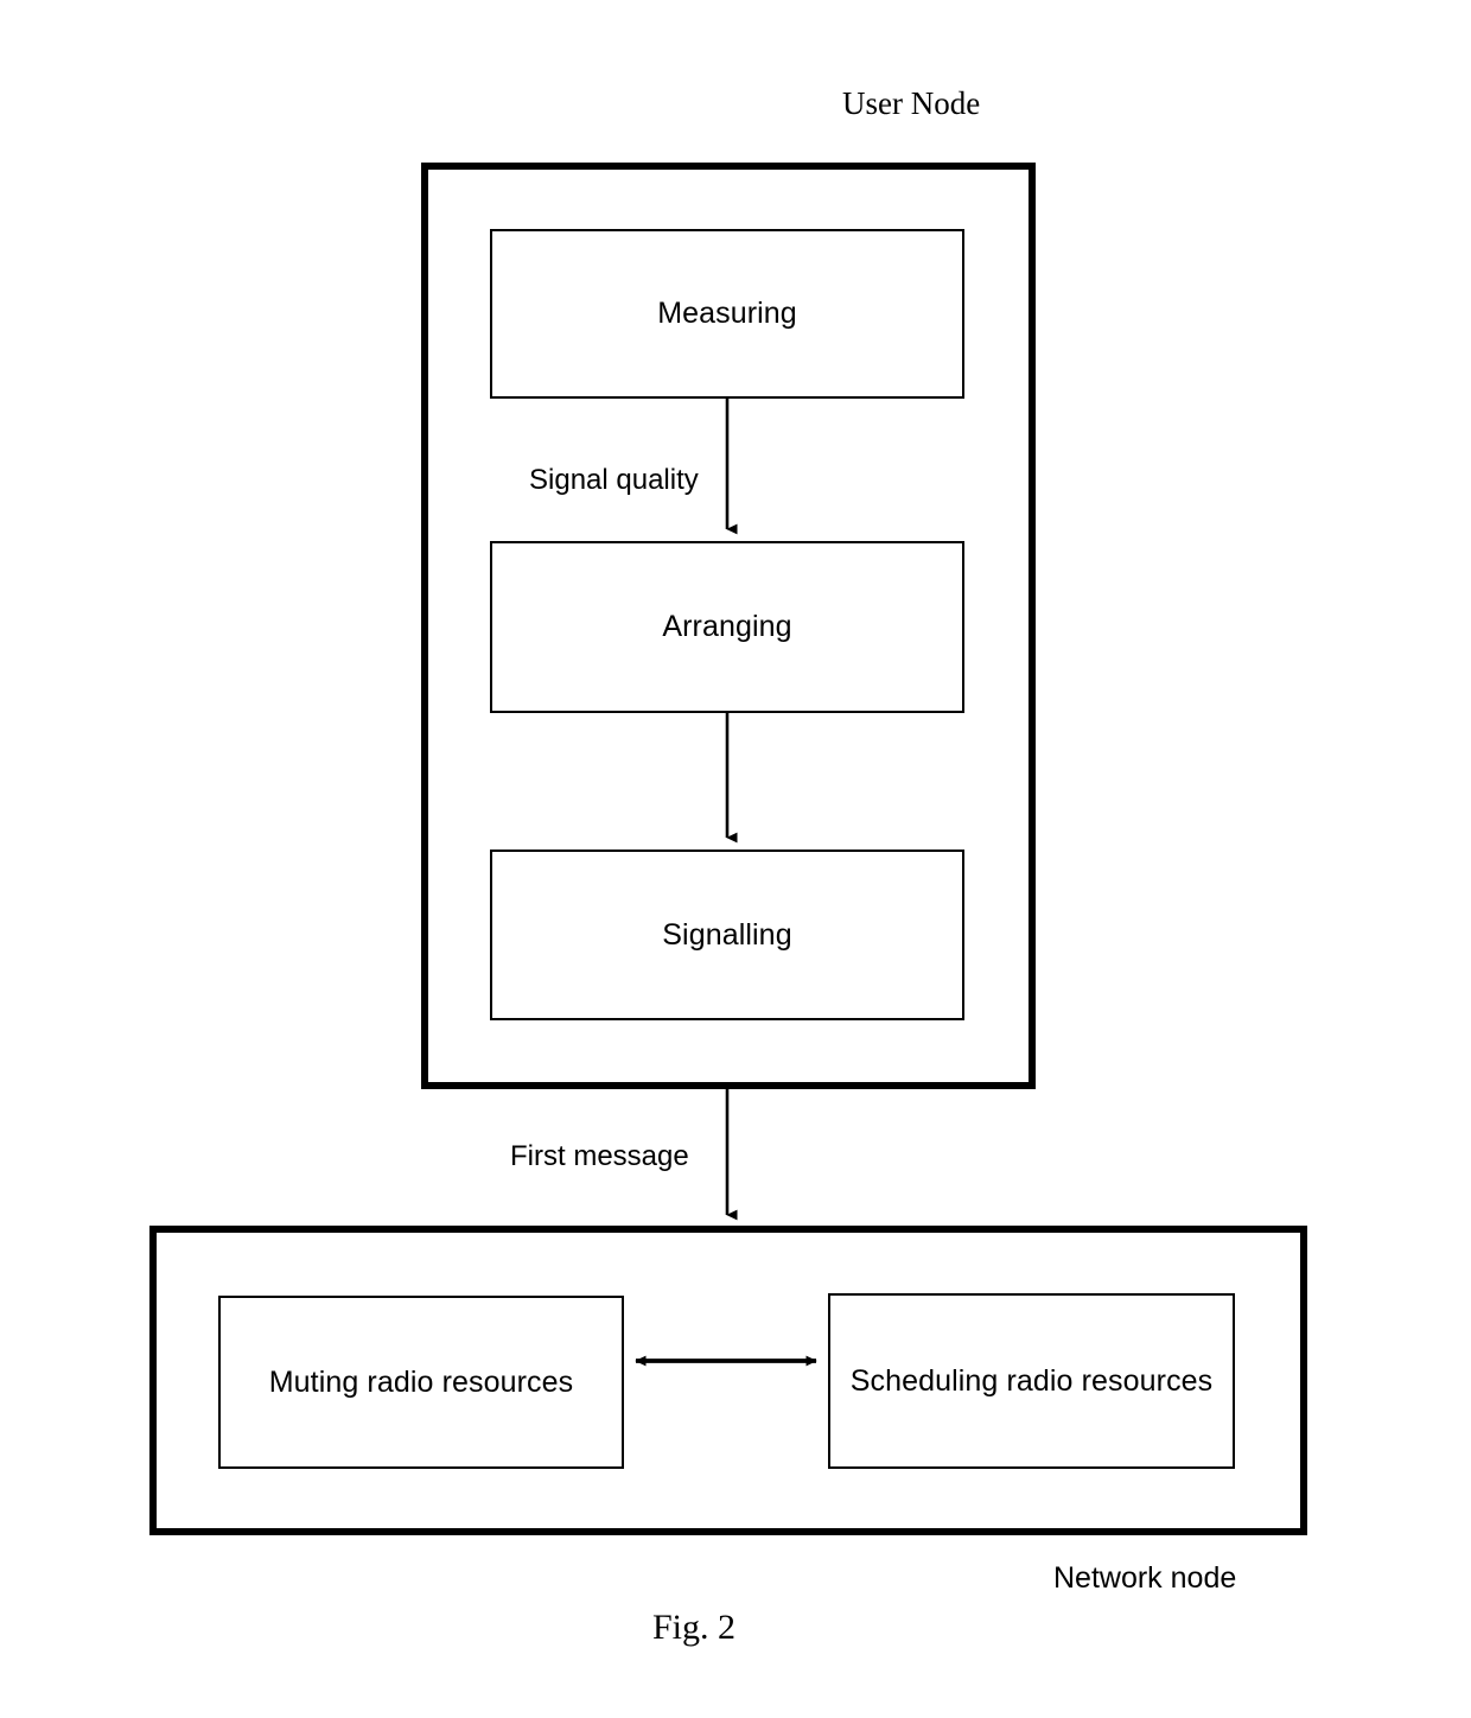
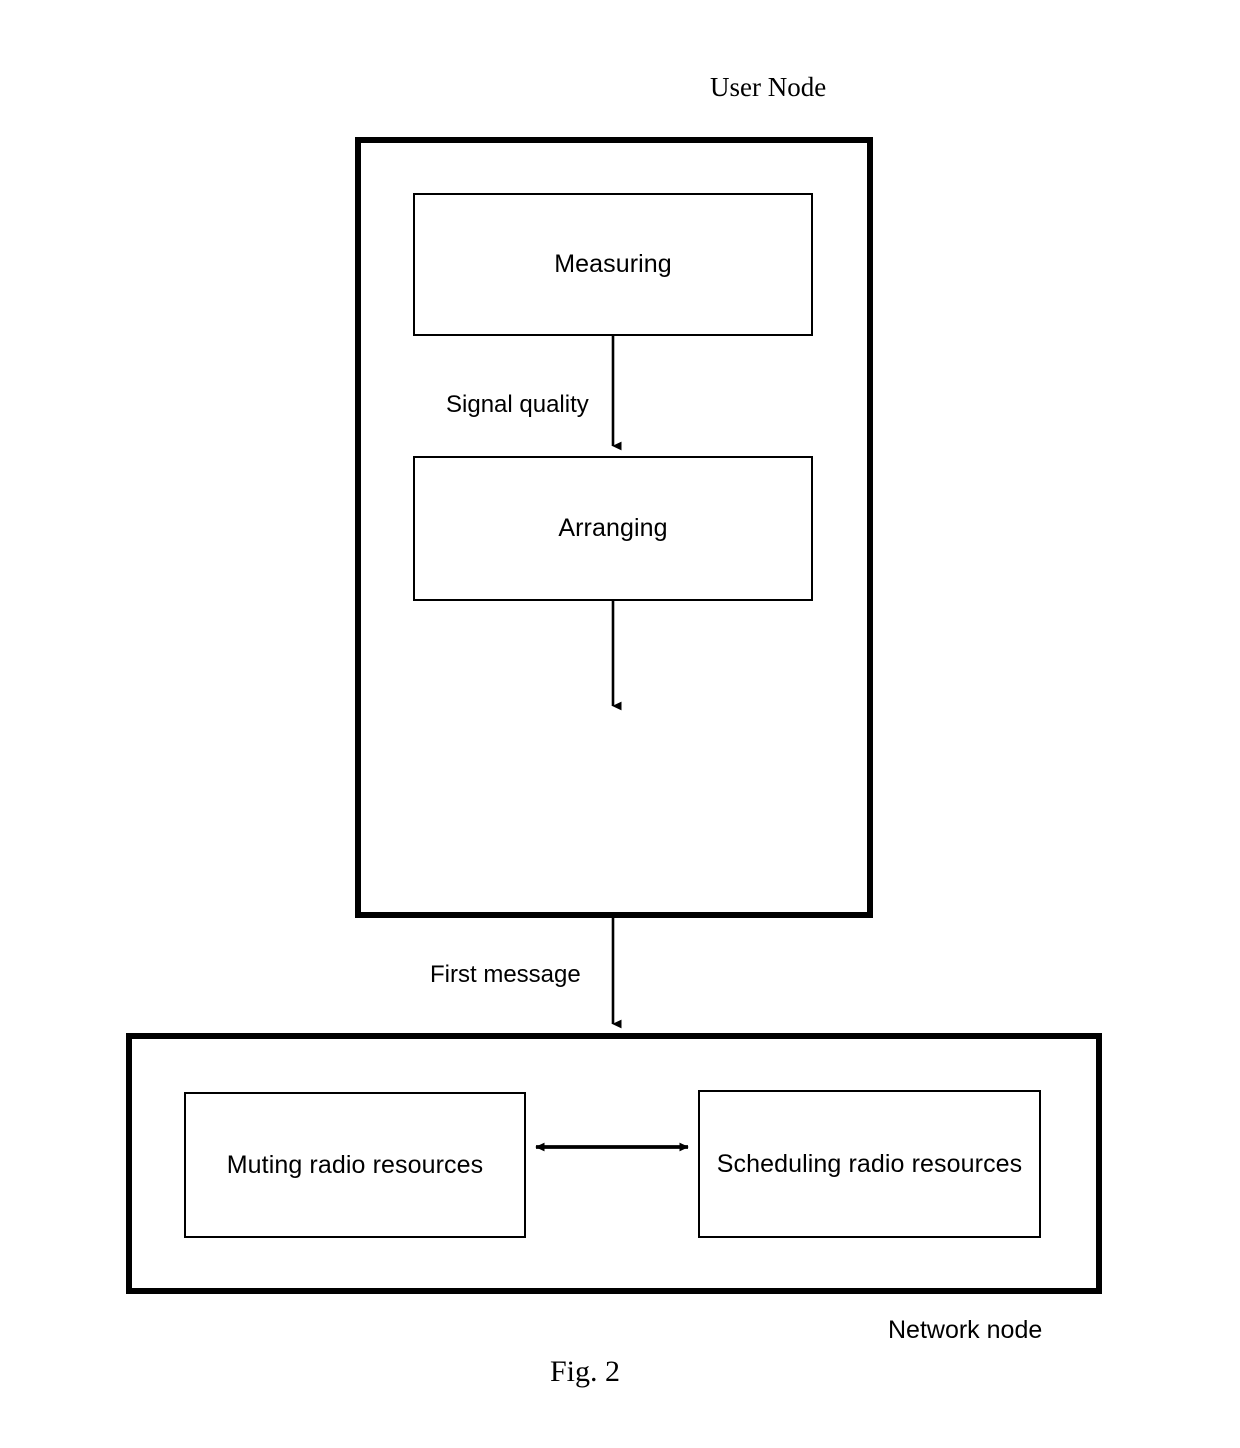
  User Node
  Measuring
  Arranging
- Signalling
  Signal quality
  First message
  Muting radio resources
  Scheduling radio resources
  Network node
  Fig. 2
